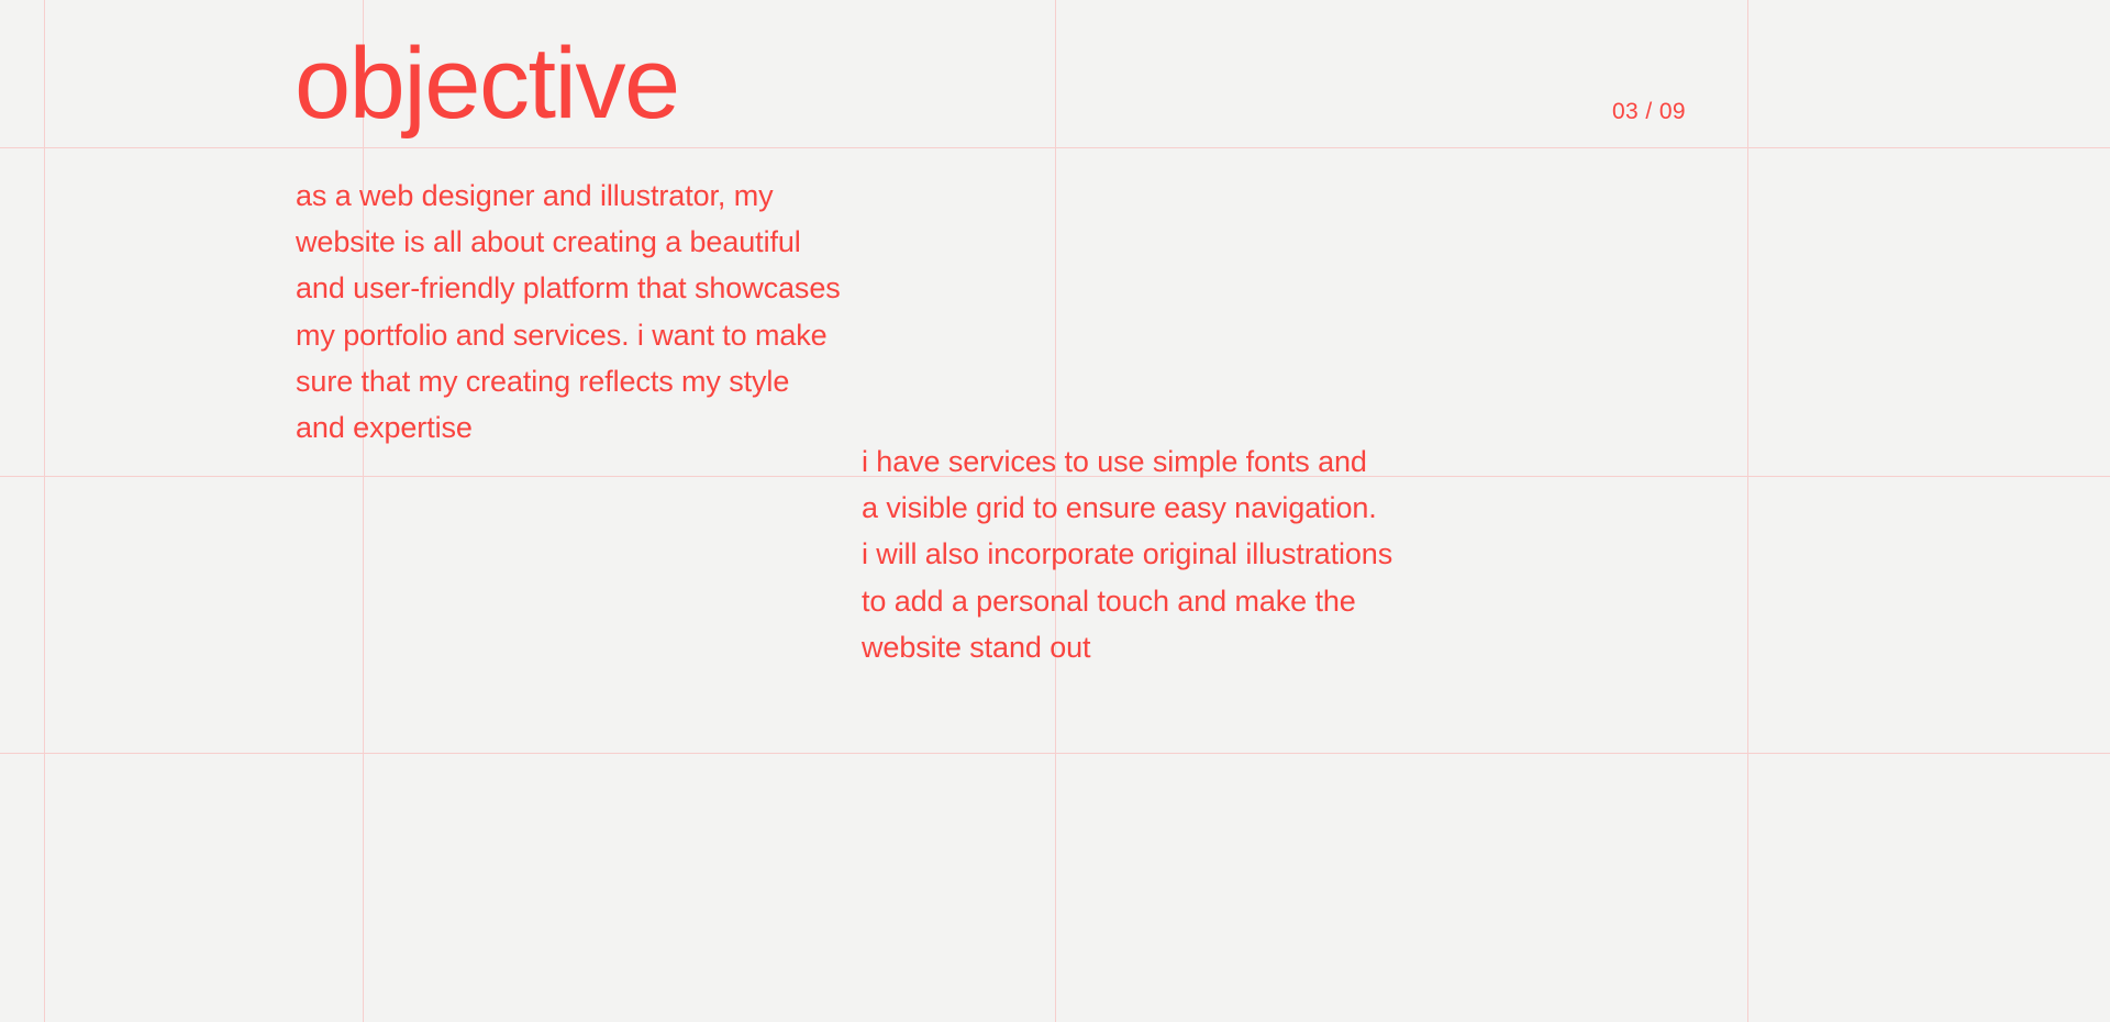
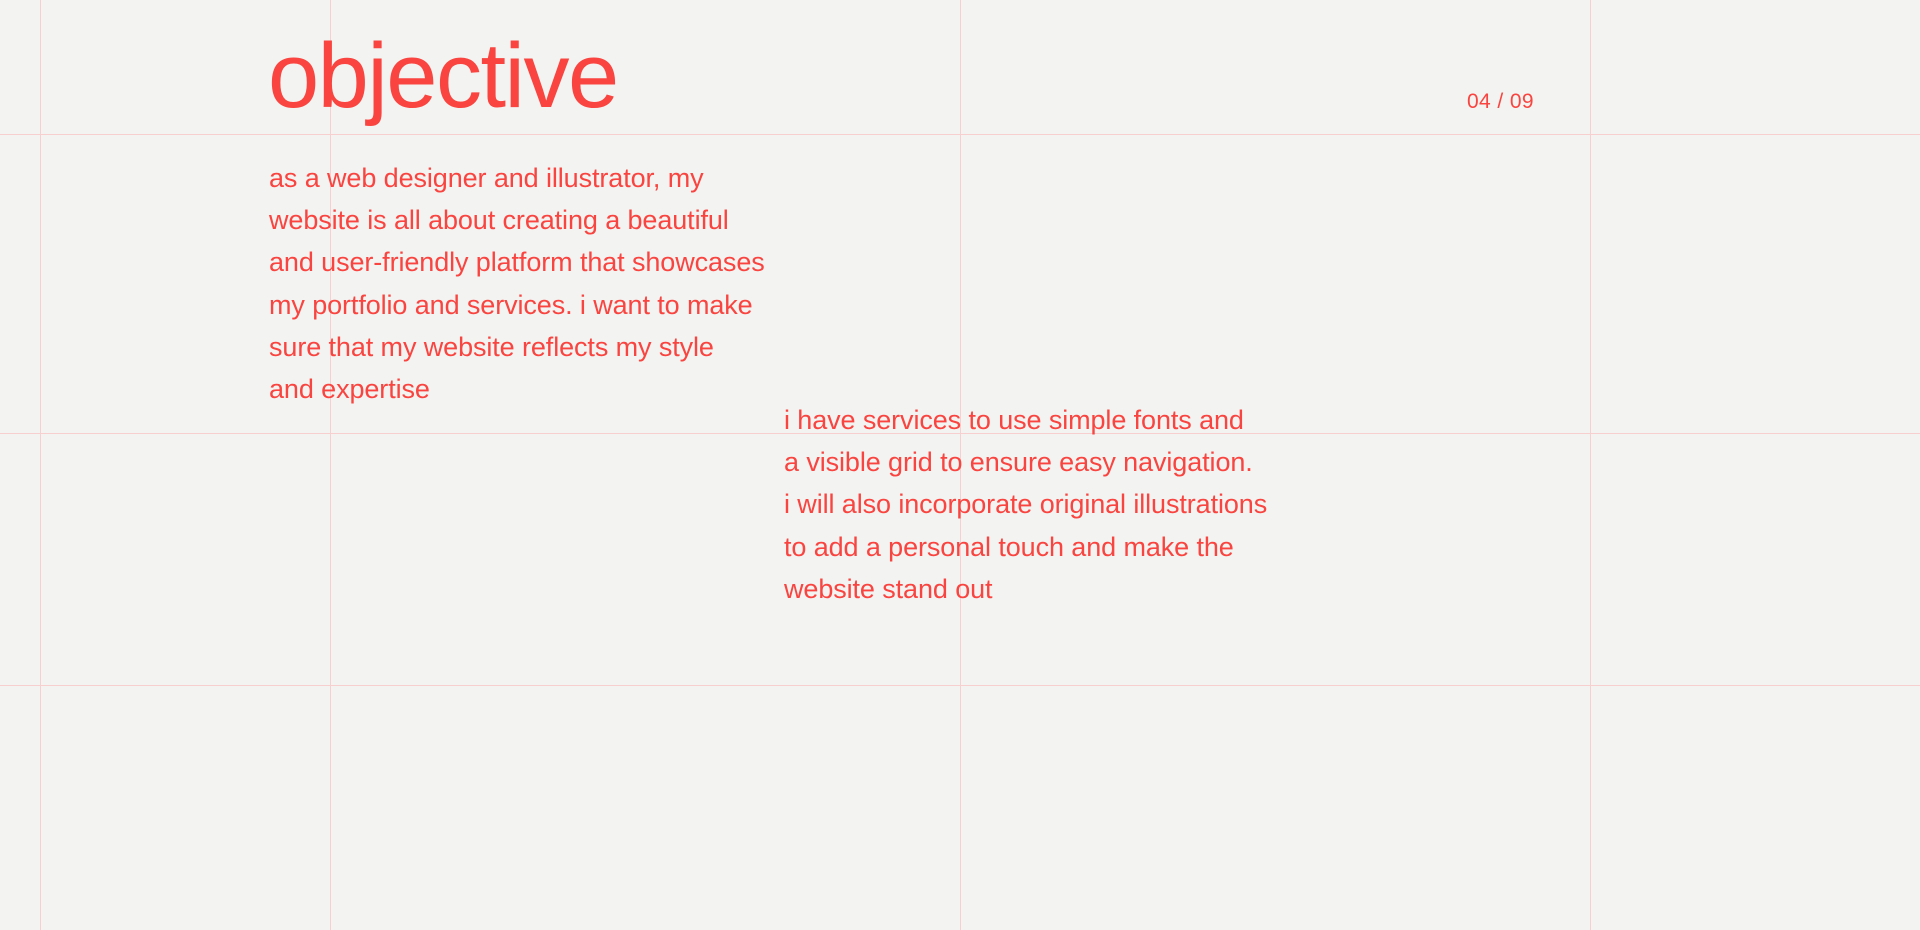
- 03 / 09
+ 04 / 09
  objective
  as a web designer and illustrator, my
  website is all about creating a beautiful
  and user-friendly platform that showcases
  my portfolio and services. i want to make
- sure that my creating reflects my style
+ sure that my website reflects my style
  and expertise
  i have services to use simple fonts and
  a visible grid to ensure easy navigation.
  i will also incorporate original illustrations
  to add a personal touch and make the
  website stand out
